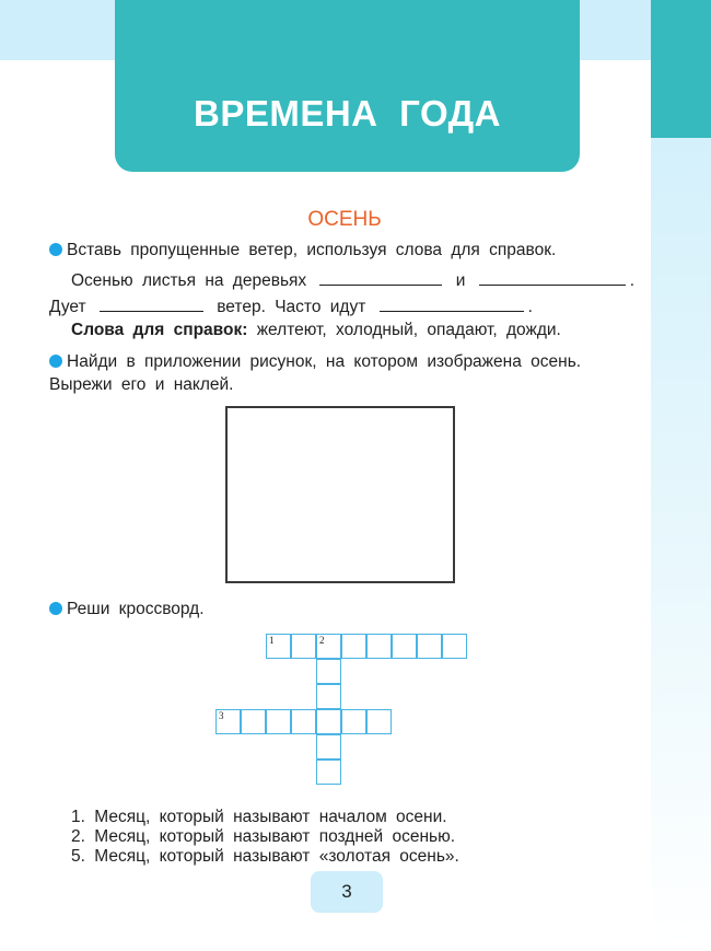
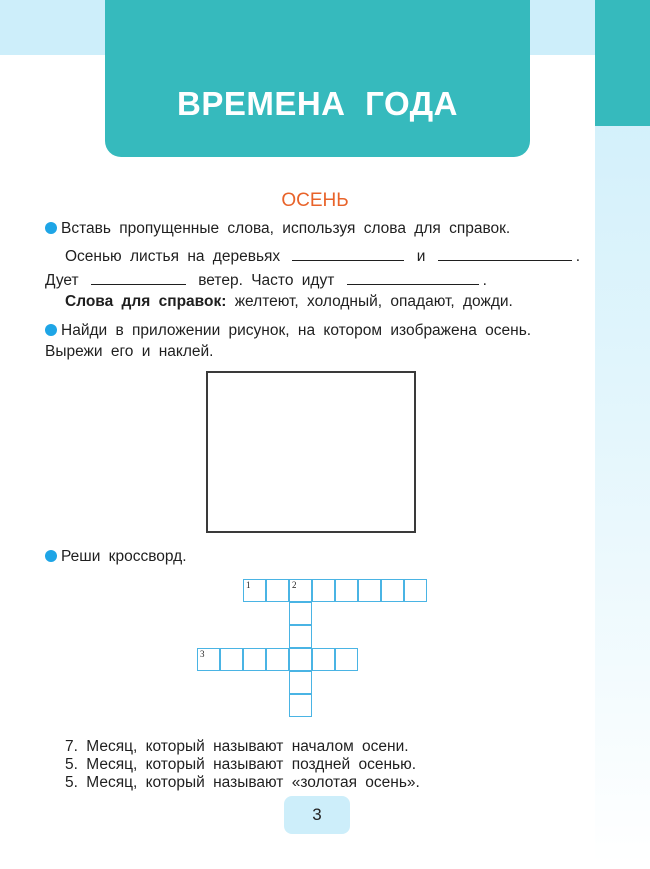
  ВРЕМЕНА ГОДА
  ОСЕНЬ
- Вставь пропущенные ветер, используя слова для справок.
+ Вставь пропущенные слова, используя слова для справок.
  Осенью листья на деревьях и .
  Дует ветер. Часто идут .
  Слова для справок: желтеют, холодный, опадают, дожди.
  Найди в приложении рисунок, на котором изображена осень.
  Вырежи его и наклей.
  Реши кроссворд.
  1
  2
  3
- 1. Месяц, который называют началом осени.
+ 7. Месяц, который называют началом осени.
- 2. Месяц, который называют поздней осенью.
+ 5. Месяц, который называют поздней осенью.
  5. Месяц, который называют «золотая осень».
  3
